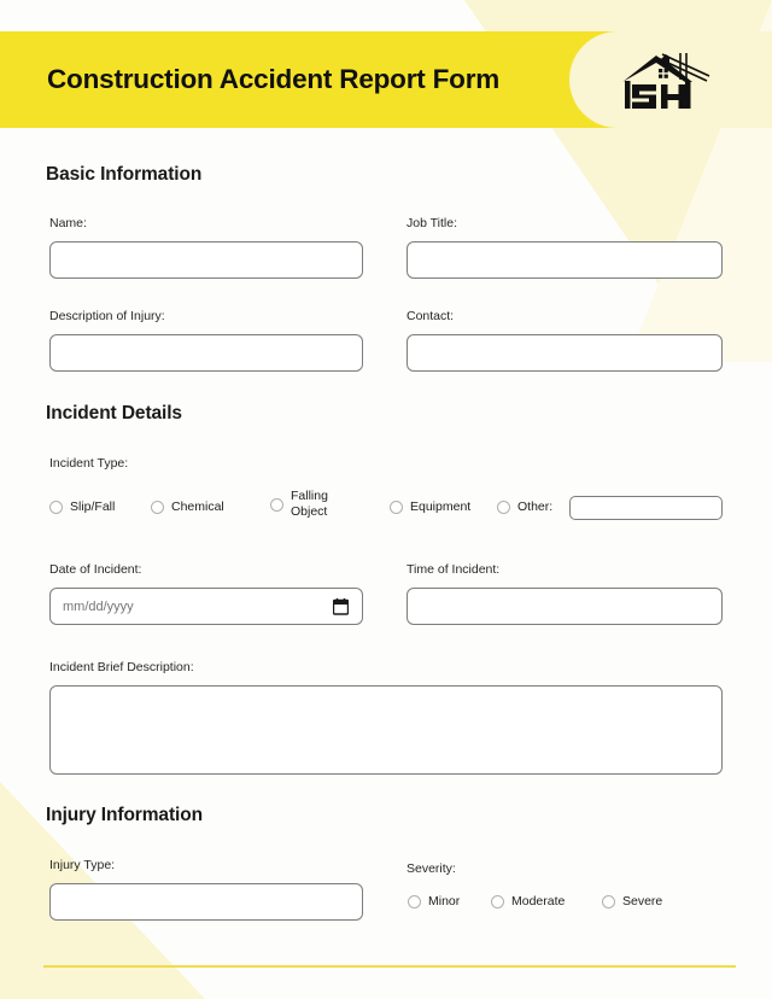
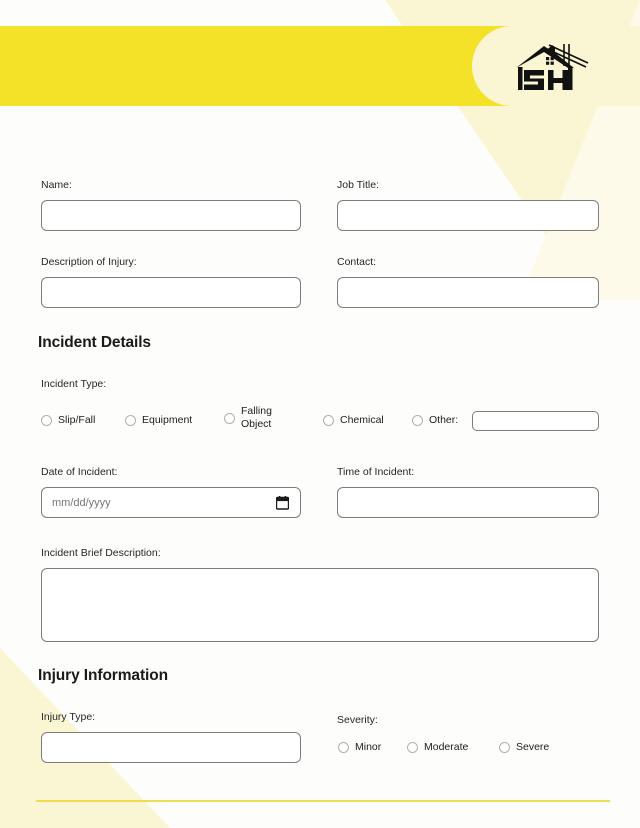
- Construction Accident Report Form
- Basic Information
  Name:
  Job Title:
  Description of Injury:
  Contact:
  Incident Details
  Incident Type:
  Slip/Fall
- Chemical
+ Equipment
  Falling Object
- Equipment
+ Chemical
  Other:
  Date of Incident:
  mm/dd/yyyy
  Time of Incident:
  Incident Brief Description:
  Injury Information
  Injury Type:
  Severity:
  Minor
  Moderate
  Severe
